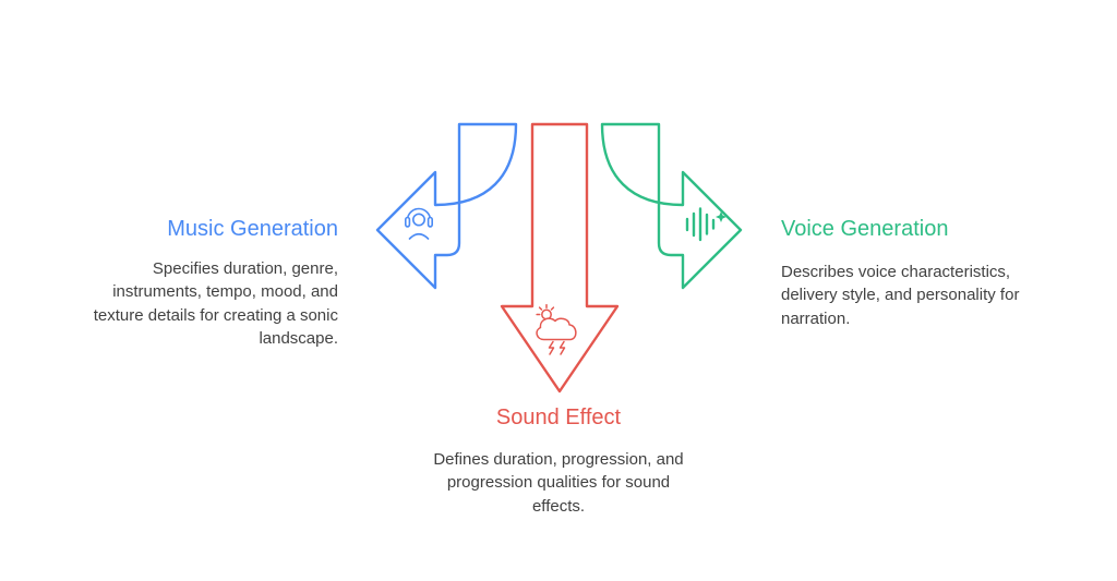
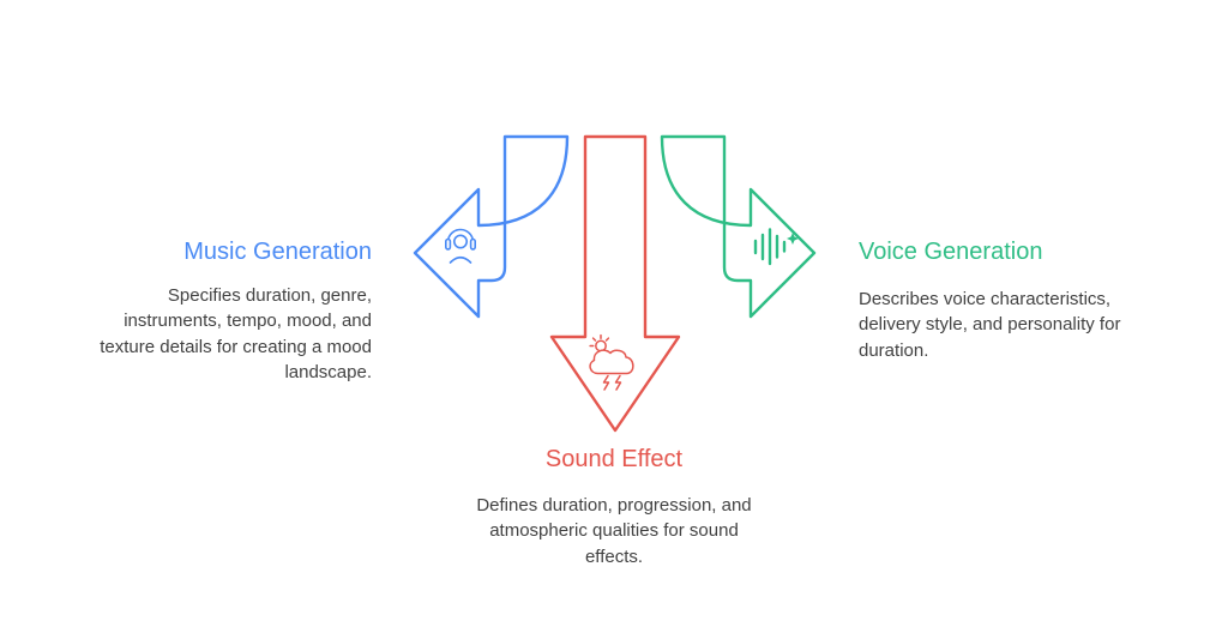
  Music Generation
- Specifies duration, genre, instruments, tempo, mood, and texture details for creating a sonic landscape.
+ Specifies duration, genre, instruments, tempo, mood, and texture details for creating a mood landscape.
  Voice Generation
- Describes voice characteristics, delivery style, and personality for narration.
+ Describes voice characteristics, delivery style, and personality for duration.
  Sound Effect
- Defines duration, progression, and progression qualities for sound effects.
+ Defines duration, progression, and atmospheric qualities for sound effects.
